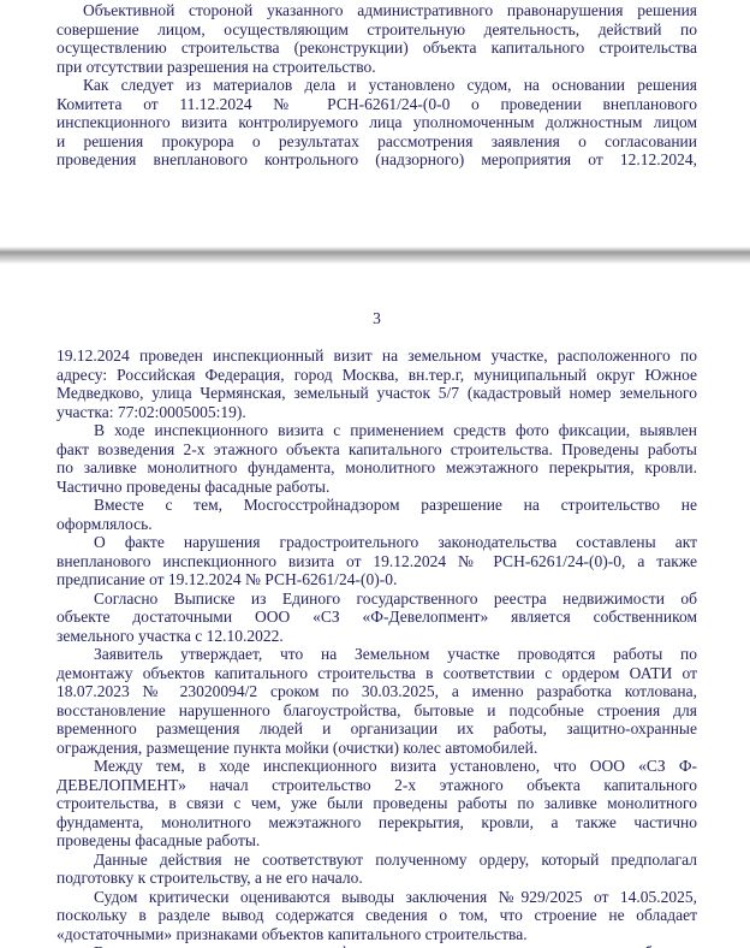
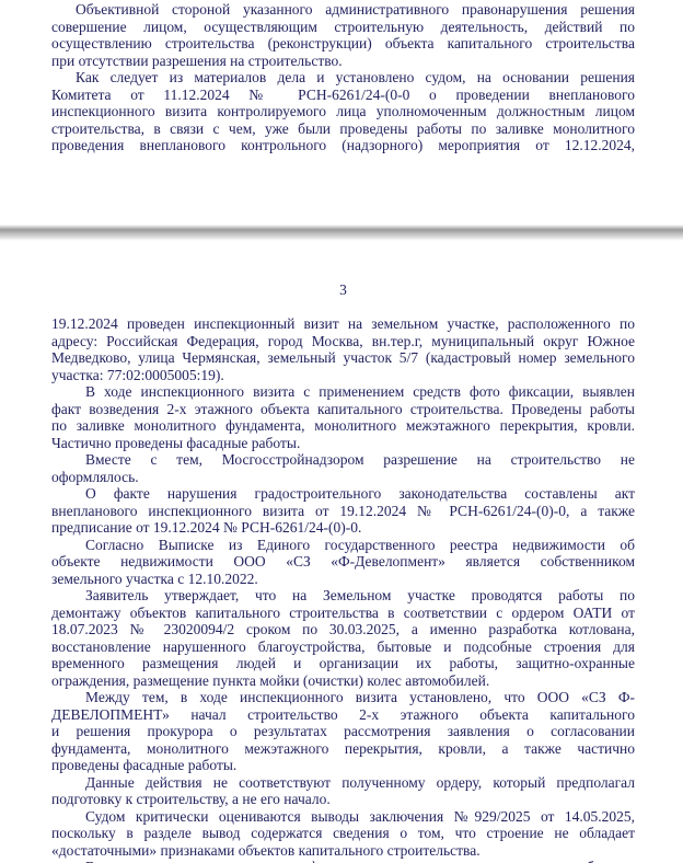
  Объективной стороной указанного административного правонарушения решения
  совершение лицом, осуществляющим строительную деятельность, действий по
  осуществлению строительства (реконструкции) объекта капитального строительства
  при отсутствии разрешения на строительство.
  Как следует из материалов дела и установлено судом, на основании решения
  Комитета от 11.12.2024 № РСН-6261/24-(0-0 о проведении внепланового
  инспекционного визита контролируемого лица уполномоченным должностным лицом
- и решения прокурора о результатах рассмотрения заявления о согласовании
+ строительства, в связи с чем, уже были проведены работы по заливке монолитного
  проведения внепланового контрольного (надзорного) мероприятия от 12.12.2024,
  3
  19.12.2024 проведен инспекционный визит на земельном участке, расположенного по
  адресу: Российская Федерация, город Москва, вн.тер.г, муниципальный округ Южное
  Медведково, улица Чермянская, земельный участок 5/7 (кадастровый номер земельного
  участка: 77:02:0005005:19).
  В ходе инспекционного визита с применением средств фото фиксации, выявлен
  факт возведения 2-х этажного объекта капитального строительства. Проведены работы
  по заливке монолитного фундамента, монолитного межэтажного перекрытия, кровли.
  Частично проведены фасадные работы.
  Вместе с тем, Мосгосстройнадзором разрешение на строительство не
  оформлялось.
  О факте нарушения градостроительного законодательства составлены акт
  внепланового инспекционного визита от 19.12.2024 № РСН-6261/24-(0)-0, а также
  предписание от 19.12.2024 № РСН-6261/24-(0)-0.
  Согласно Выписке из Единого государственного реестра недвижимости об
- объекте достаточными ООО «СЗ «Ф-Девелопмент» является собственником
+ объекте недвижимости ООО «СЗ «Ф-Девелопмент» является собственником
  земельного участка с 12.10.2022.
  Заявитель утверждает, что на Земельном участке проводятся работы по
  демонтажу объектов капитального строительства в соответствии с ордером ОАТИ от
  18.07.2023 № 23020094/2 сроком по 30.03.2025, а именно разработка котлована,
  восстановление нарушенного благоустройства, бытовые и подсобные строения для
  временного размещения людей и организации их работы, защитно-охранные
  ограждения, размещение пункта мойки (очистки) колес автомобилей.
  Между тем, в ходе инспекционного визита установлено, что ООО «СЗ Ф-
  ДЕВЕЛОПМЕНТ» начал строительство 2-х этажного объекта капитального
- строительства, в связи с чем, уже были проведены работы по заливке монолитного
+ и решения прокурора о результатах рассмотрения заявления о согласовании
  фундамента, монолитного межэтажного перекрытия, кровли, а также частично
  проведены фасадные работы.
  Данные действия не соответствуют полученному ордеру, который предполагал
  подготовку к строительству, а не его начало.
  Судом критически оцениваются выводы заключения №929/2025 от 14.05.2025,
  поскольку в разделе вывод содержатся сведения о том, что строение не обладает
  «достаточными» признаками объектов капитального строительства.
